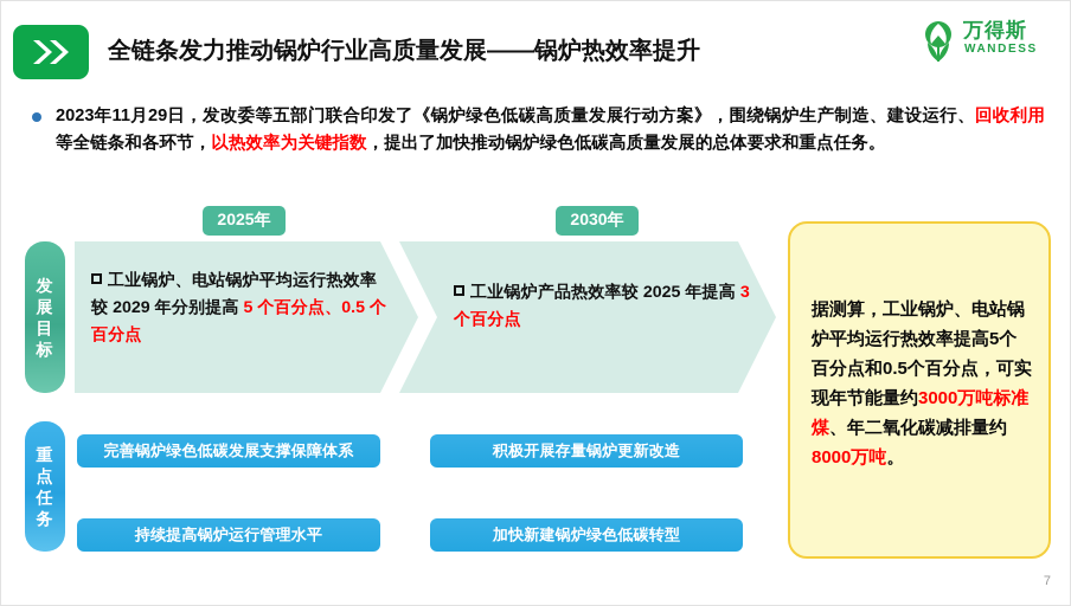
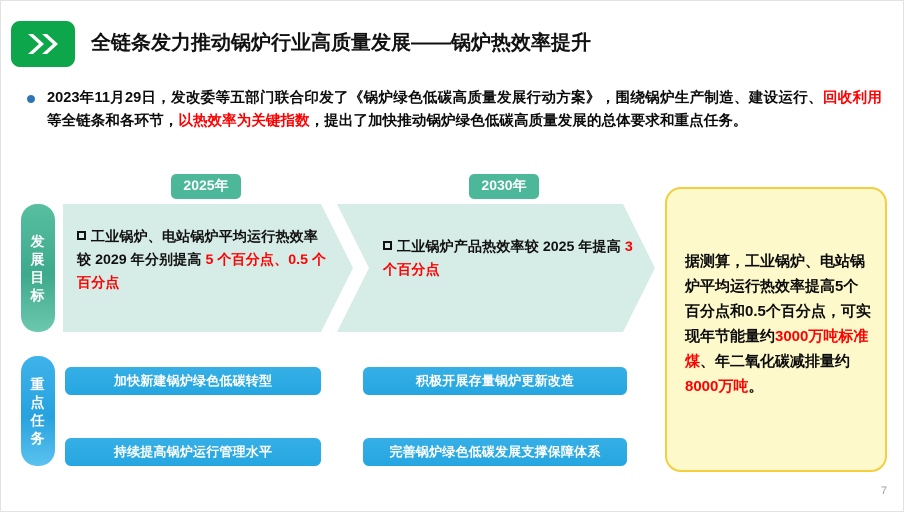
  全链条发力推动锅炉行业高质量发展——锅炉热效率提升
- 万得斯
- WANDESS
  2023年11月29日，发改委等五部门联合印发了《锅炉绿色低碳高质量发展行动方案》，围绕锅炉生产制造、建设运行、回收利用等全链条和各环节，以热效率为关键指数，提出了加快推动锅炉绿色低碳高质量发展的总体要求和重点任务。
  2025年
  2030年
  发
  展
  目
  标
  工业锅炉、电站锅炉平均运行热效率较 2029 年分别提高 5 个百分点、0.5 个百分点
  工业锅炉产品热效率较 2025 年提高 3 个百分点
  重
  点
  任
  务
- 完善锅炉绿色低碳发展支撑保障体系
+ 加快新建锅炉绿色低碳转型
  积极开展存量锅炉更新改造
  持续提高锅炉运行管理水平
- 加快新建锅炉绿色低碳转型
+ 完善锅炉绿色低碳发展支撑保障体系
  据测算，工业锅炉、电站锅炉平均运行热效率提高5个百分点和0.5个百分点，可实现年节能量约3000万吨标准煤、年二氧化碳减排量约8000万吨。
  7
